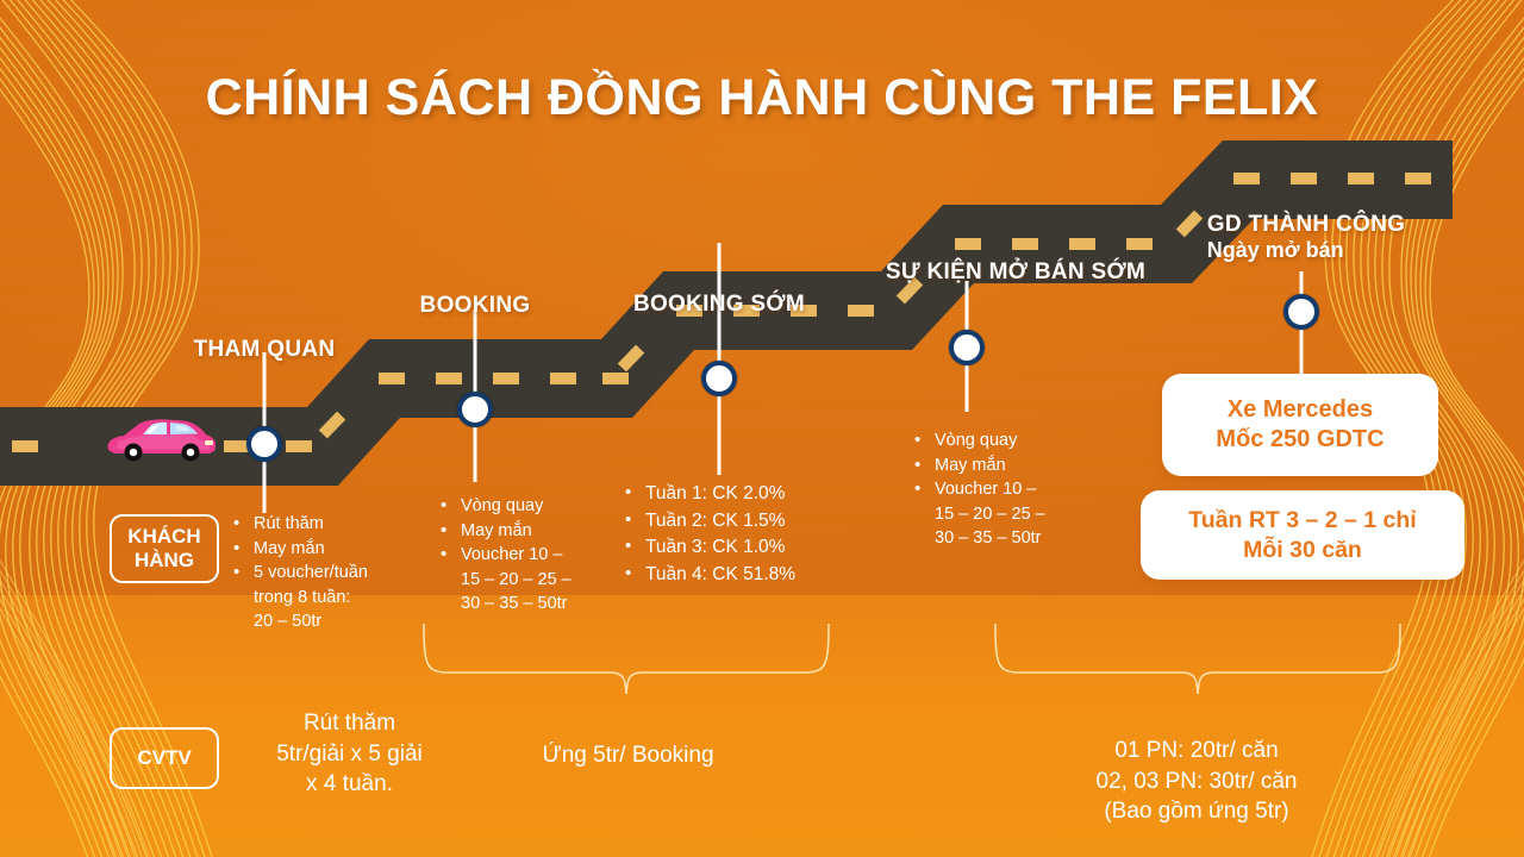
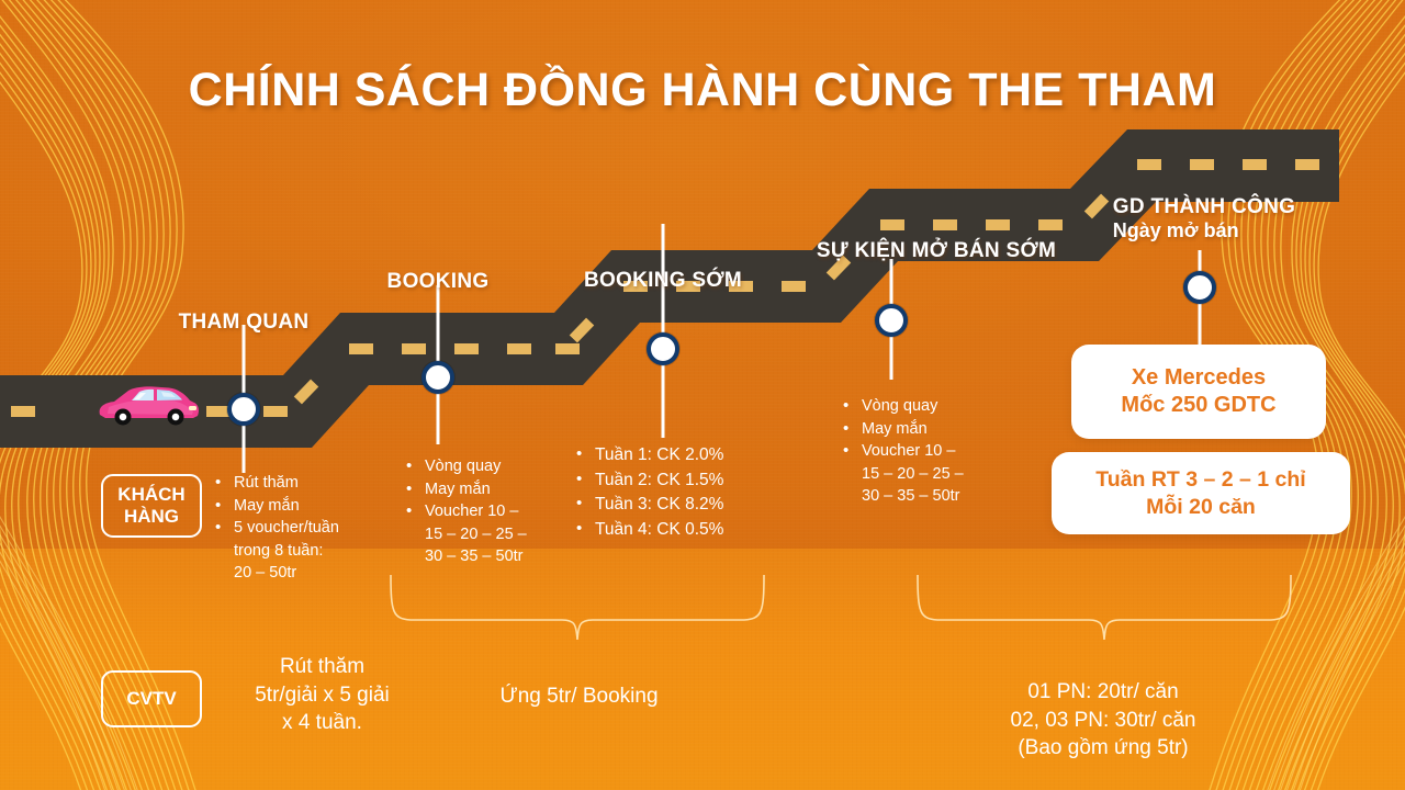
- CHÍNH SÁCH ĐỒNG HÀNH CÙNG THE FELIX
+ CHÍNH SÁCH ĐỒNG HÀNH CÙNG THE THAM
  THAM QUAN
  Rút thăm
  May mắn
  5 voucher/tuần
  trong 8 tuần:
  20 – 50tr
  BOOKING
  Vòng quay
  May mắn
  Voucher 10 –
  15 – 20 – 25 –
  30 – 35 – 50tr
  BOOKING SỚM
  Tuần 1: CK 2.0%
  Tuần 2: CK 1.5%
- Tuần 3: CK 1.0%
+ Tuần 3: CK 8.2%
- Tuần 4: CK 51.8%
+ Tuần 4: CK 0.5%
  SỰ KIỆN MỞ BÁN SỚM
  Vòng quay
  May mắn
  Voucher 10 –
  15 – 20 – 25 –
  30 – 35 – 50tr
  GD THÀNH CÔNG
  Ngày mở bán
  Xe Mercedes
  Mốc 250 GDTC
  Tuần RT 3 – 2 – 1 chỉ
- Mỗi 30 căn
+ Mỗi 20 căn
  KHÁCH
  HÀNG
  CVTV
  Rút thăm
  5tr/giải x 5 giải
  x 4 tuần.
  Ứng 5tr/ Booking
  01 PN: 20tr/ căn
  02, 03 PN: 30tr/ căn
  (Bao gồm ứng 5tr)
